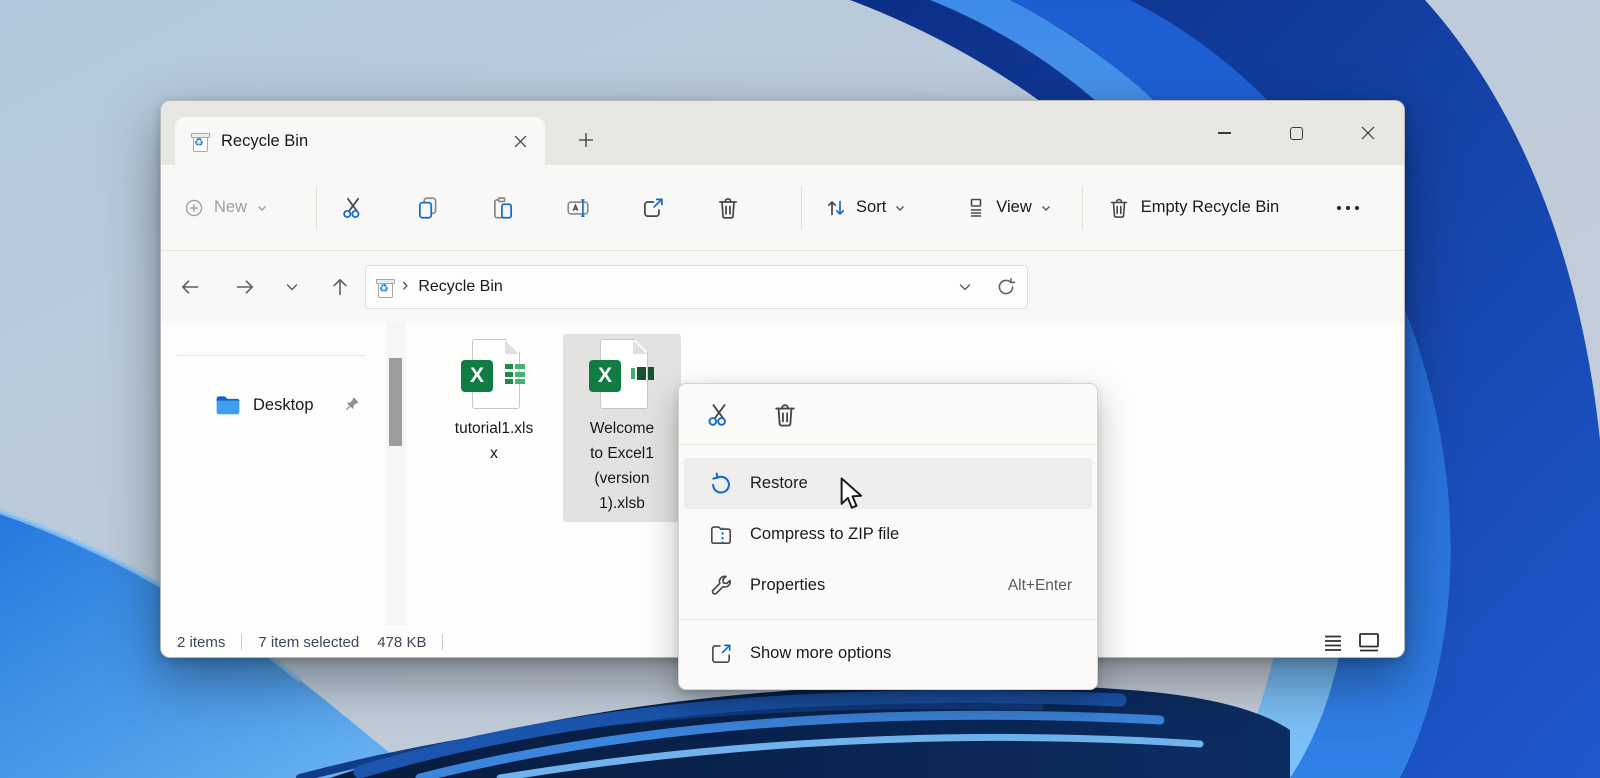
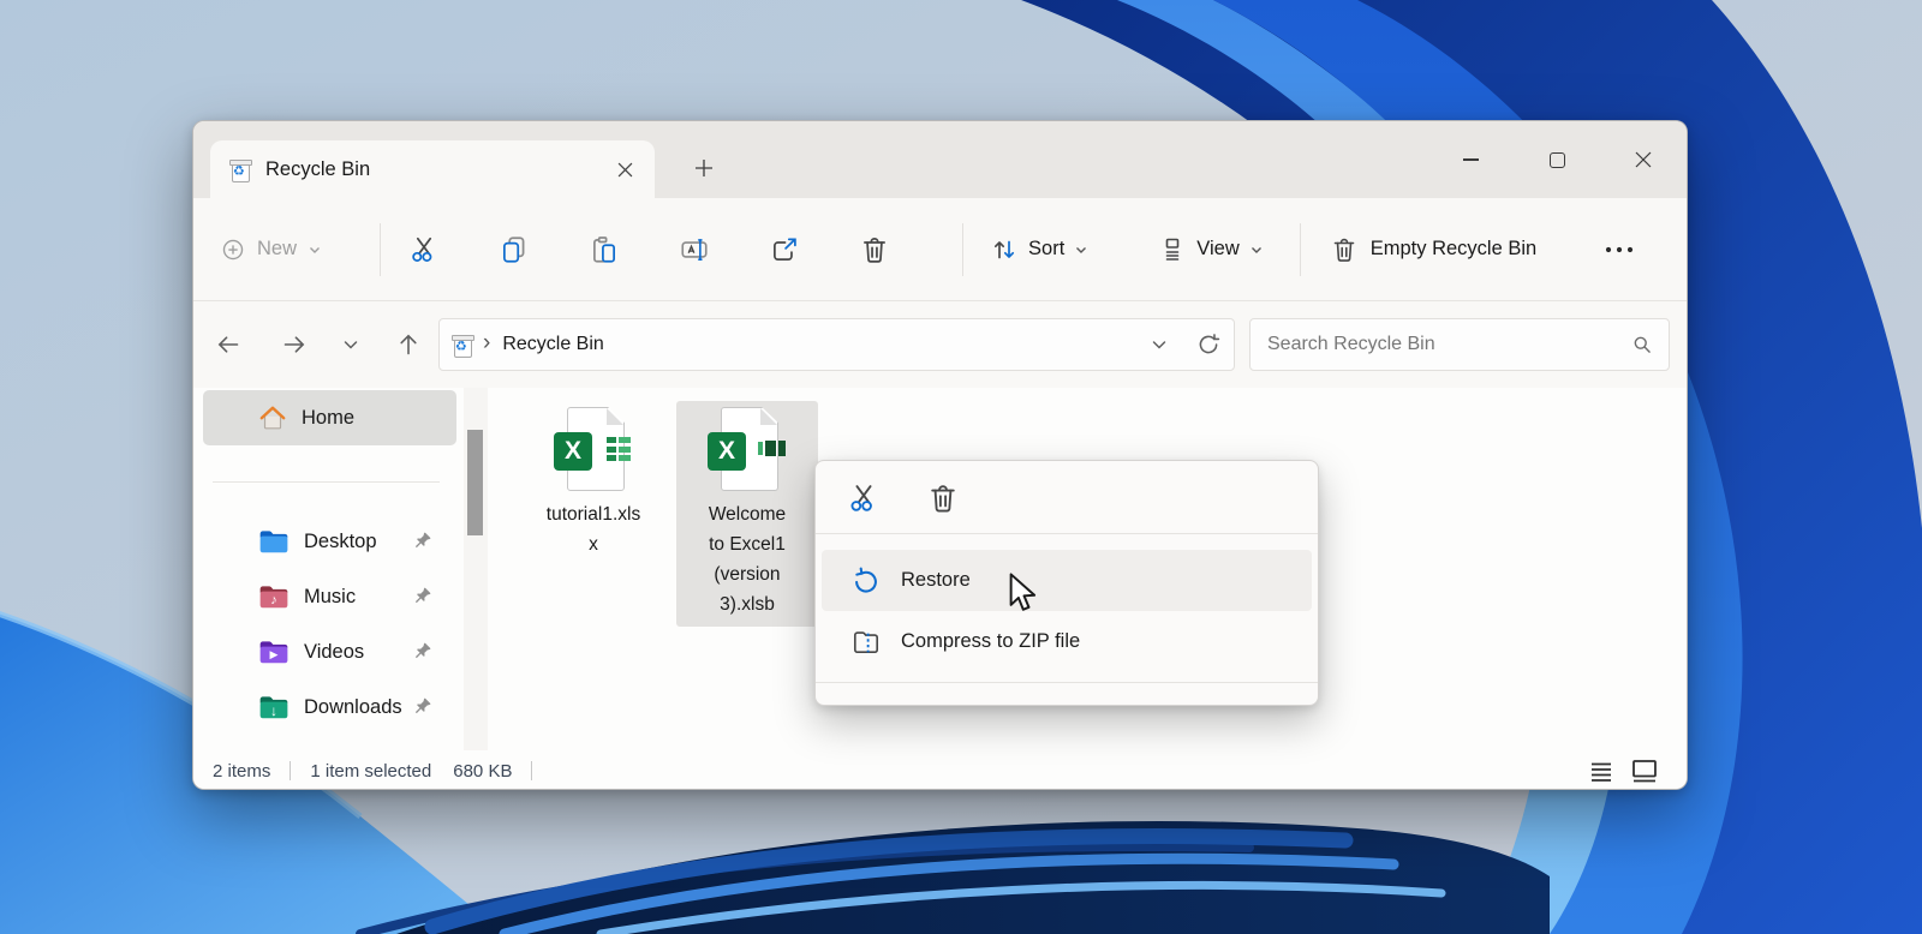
  ♻
  Recycle Bin
  New
  Sort
  View
  Empty Recycle Bin
  ♻
  ›
  Recycle Bin
+ Search Recycle Bin
+ Home
  Desktop
+ ♪
+ Music
+ ▶
+ Videos
+ ↓
+ Downloads
  X
  tutorial1.xlsx
  X
- Welcome to Excel1 (version 1).xlsb
+ Welcome to Excel1 (version 3).xlsb
  2 items
- 7 item selected
+ 1 item selected
- 478 KB
+ 680 KB
  Restore
  Compress to ZIP file
- Properties
- Alt+Enter
- Show more options
